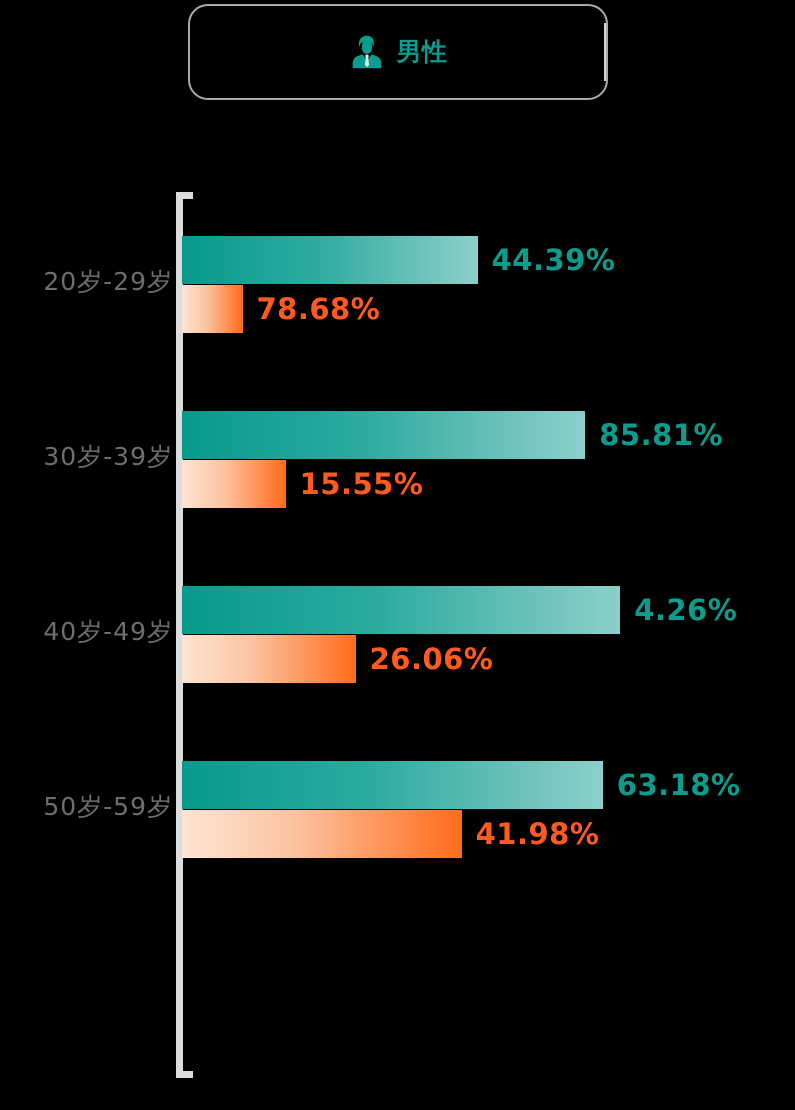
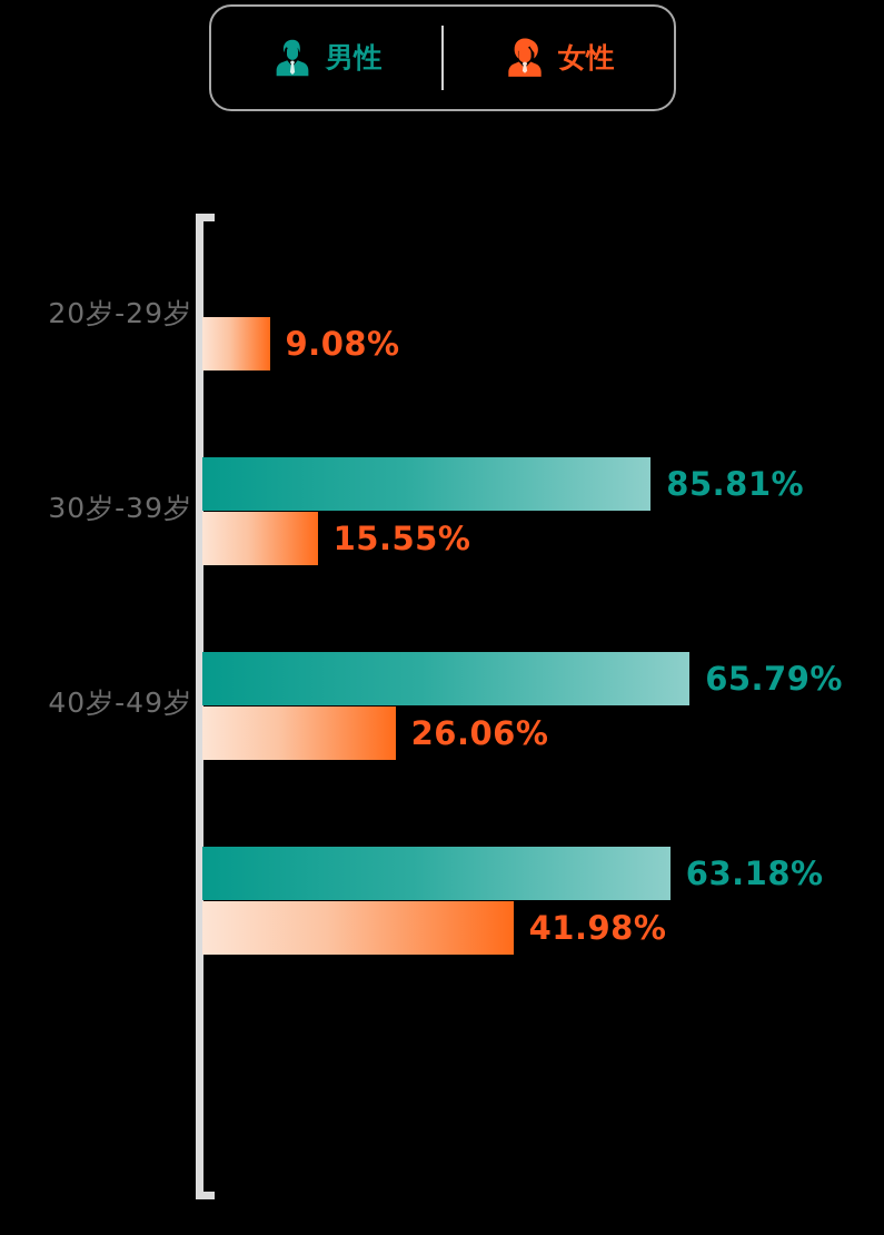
  男性
+ 女性
  20岁-29岁
- 44.39%
- 78.68%
+ 9.08%
  30岁-39岁
  85.81%
  15.55%
  40岁-49岁
- 4.26%
+ 65.79%
  26.06%
- 50岁-59岁
  63.18%
  41.98%
